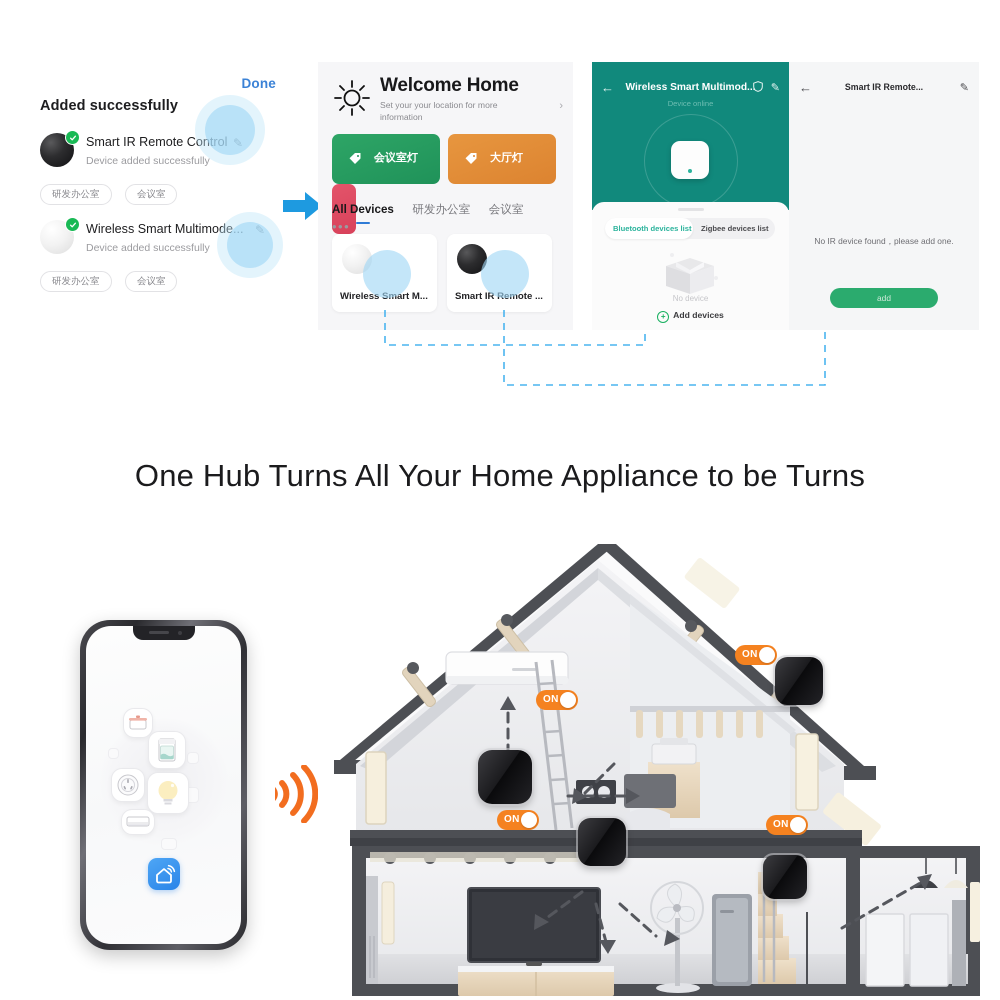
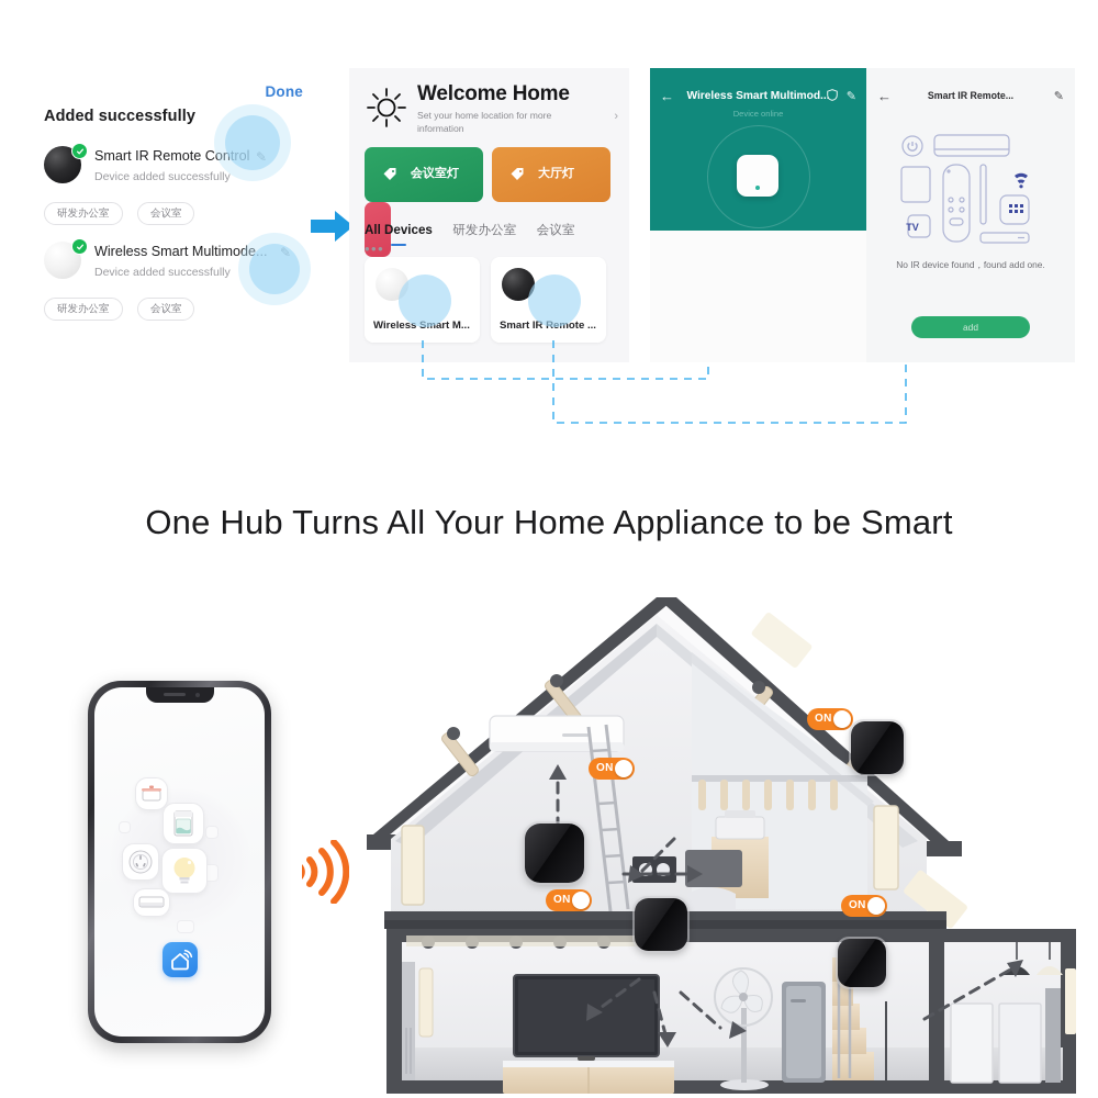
  Done
  Added successfully
  Smart IR Remote Control
  Device added successfully
  ✎
  研发办公室 会议室
  Wireless Smart Multimode...
  Device added successfully
  ✎
  研发办公室 会议室
  Welcome Home
- Set your your location for more information
+ Set your home location for more information
  ›
  会议室灯
  大厅灯
  All Devices 研发办公室 会议室 •••
  Wireless Smart M...
  Smart IR Remote ...
  ←
  Wireless Smart Multimod..
  ✎
  Device online
- Bluetooth devices list
- Zigbee devices list
- No device
- + Add devices
  ←
  Smart IR Remote...
  ✎
+ TV
- No IR device found，please add one.
+ No IR device found，found add one.
  add
- One Hub Turns All Your Home Appliance to be Turns
+ One Hub Turns All Your Home Appliance to be Smart
  ON
  ON
  ON
  ON
